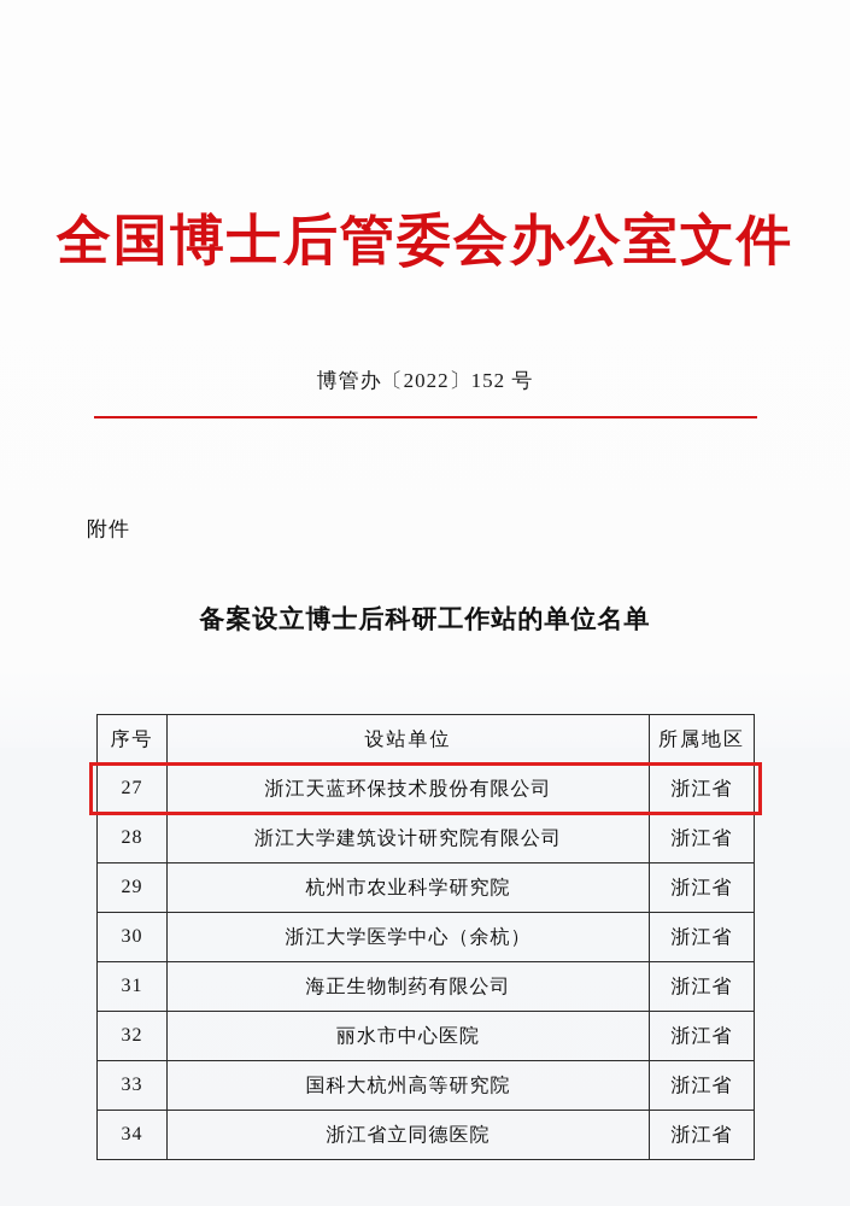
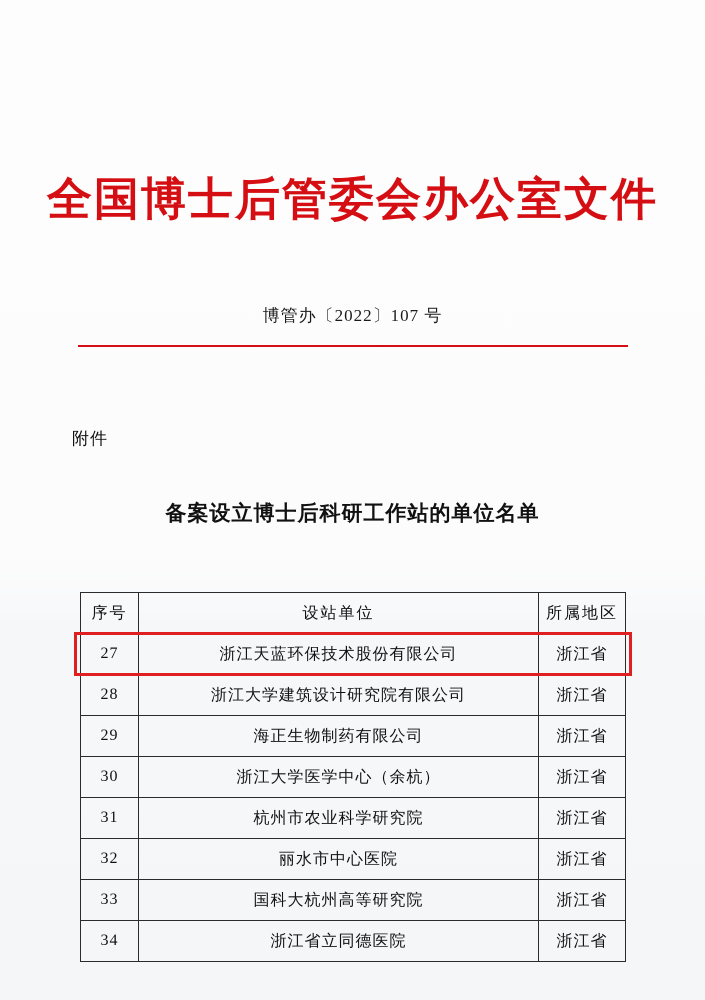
  全国博士后管委会办公室文件
- 博管办〔2022〕152 号
+ 博管办〔2022〕107 号
  附件
  备案设立博士后科研工作站的单位名单
  序号	设站单位	所属地区
  27	浙江天蓝环保技术股份有限公司	浙江省
  28	浙江大学建筑设计研究院有限公司	浙江省
- 29	杭州市农业科学研究院	浙江省
+ 29	海正生物制药有限公司	浙江省
  30	浙江大学医学中心（余杭）	浙江省
- 31	海正生物制药有限公司	浙江省
+ 31	杭州市农业科学研究院	浙江省
  32	丽水市中心医院	浙江省
  33	国科大杭州高等研究院	浙江省
  34	浙江省立同德医院	浙江省
